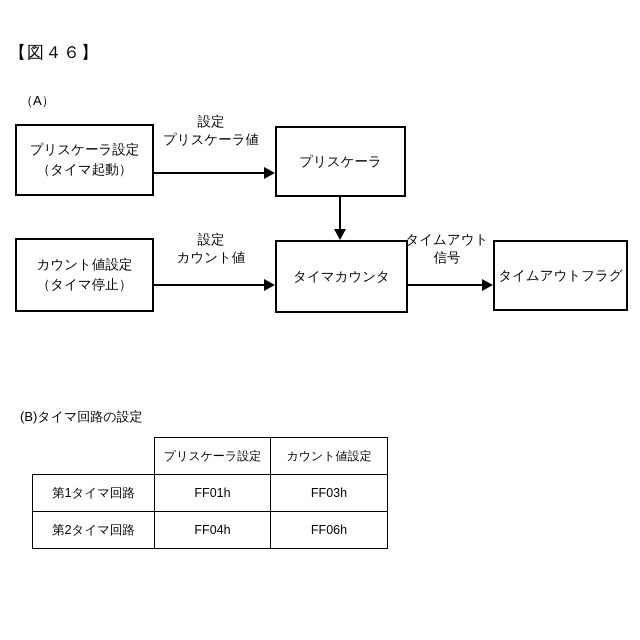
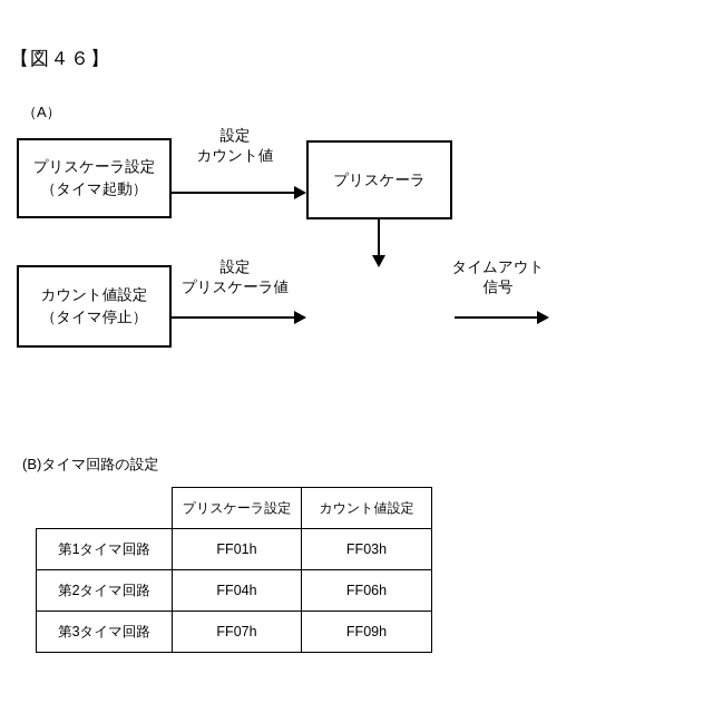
  【図４６】
  （A）
  プリスケーラ設定
  （タイマ起動）
  プリスケーラ
  カウント値設定
  （タイマ停止）
- タイマカウンタ
- タイムアウトフラグ
  設定
- プリスケーラ値
+ カウント値
  設定
- カウント値
+ プリスケーラ値
  タイムアウト
  信号
  (B)タイマ回路の設定
  	プリスケーラ設定	カウント値設定
  第1タイマ回路	FF01h	FF03h
  第2タイマ回路	FF04h	FF06h
+ 第3タイマ回路	FF07h	FF09h
